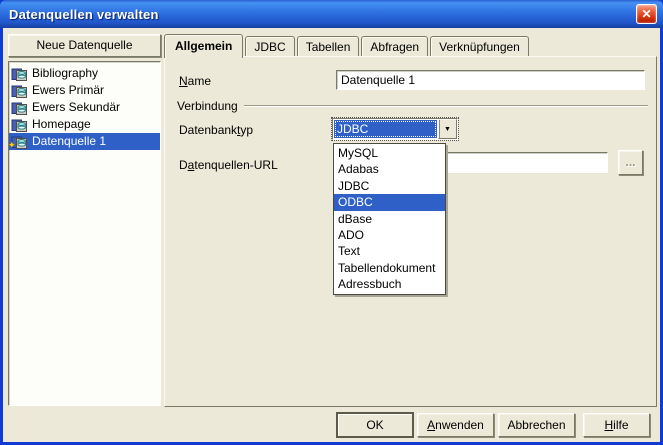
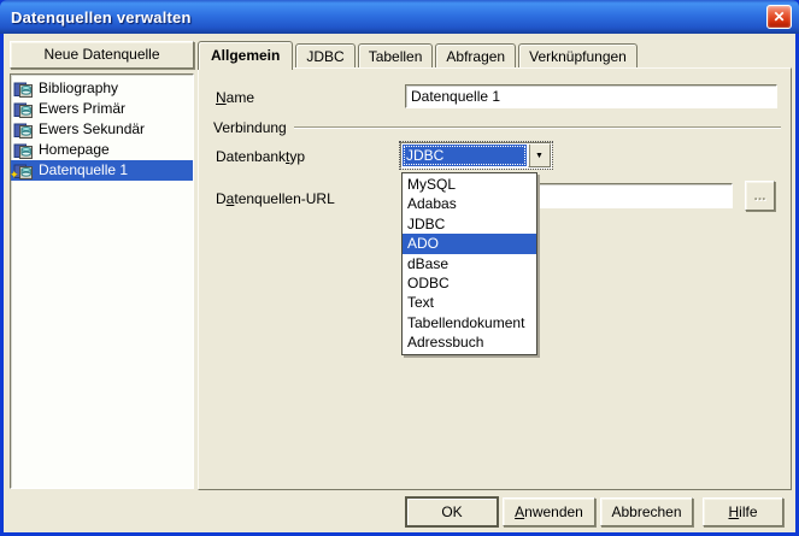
  Datenquellen verwalten
  ✕
  Neue Datenquelle
  Bibliography
  Ewers Primär
  Ewers Sekundär
  Homepage
  ✦
  Datenquelle 1
  Allgemein
  JDBC
  Tabellen
  Abfragen
  Verknüpfungen
  Name
  Datenquelle 1
  Verbindung
  Datenbanktyp
  JDBC
  Datenquellen-URL
  ...
  MySQL
  Adabas
  JDBC
- ODBC
+ ADO
  dBase
- ADO
+ ODBC
  Text
  Tabellendokument
  Adressbuch
  OK
  Anwenden
  Abbrechen
  Hilfe
